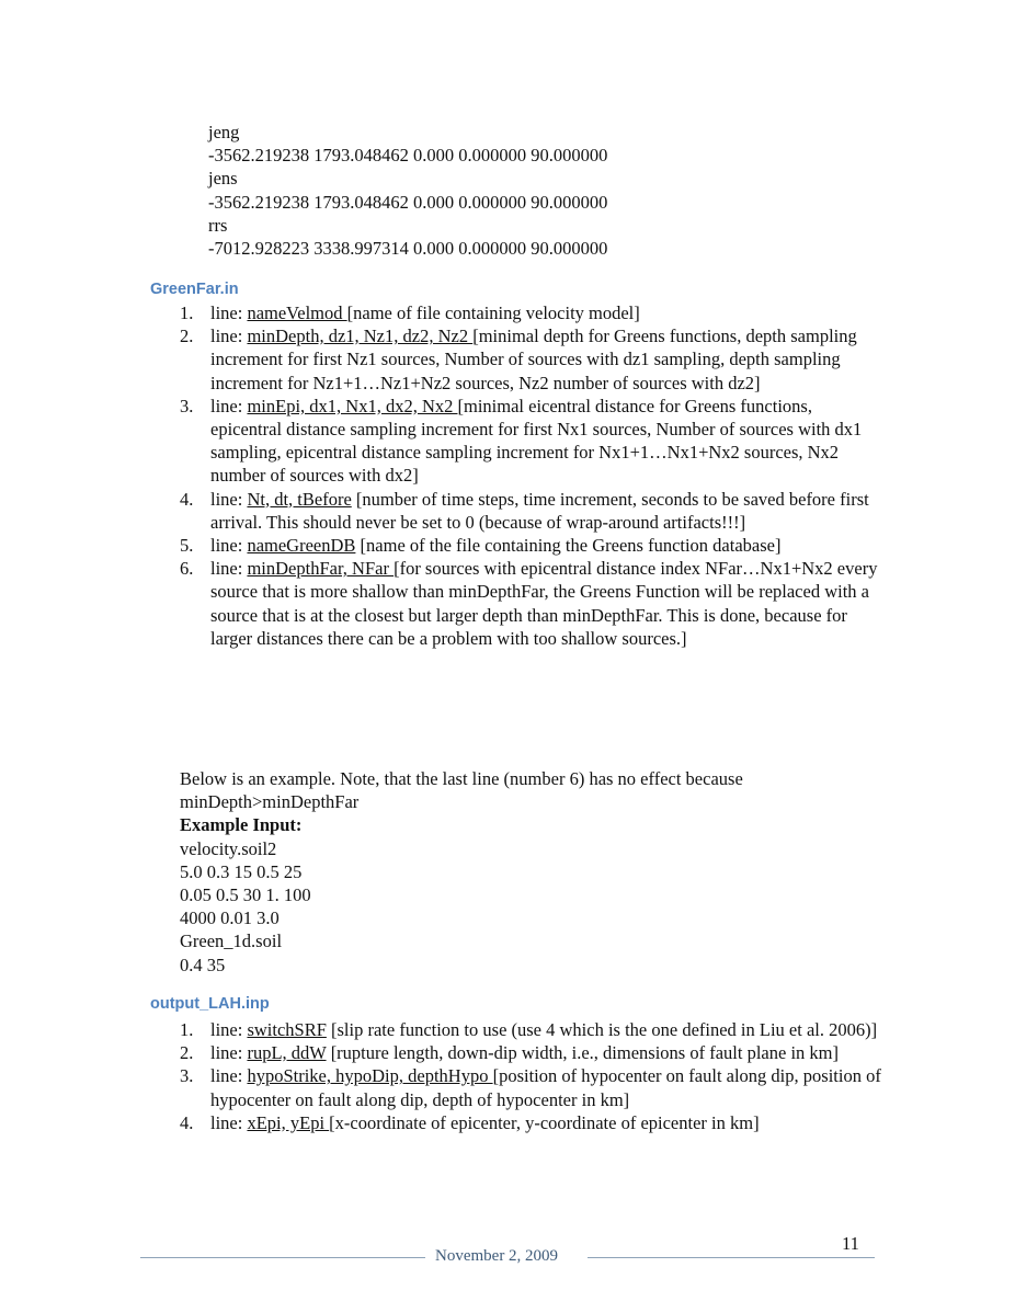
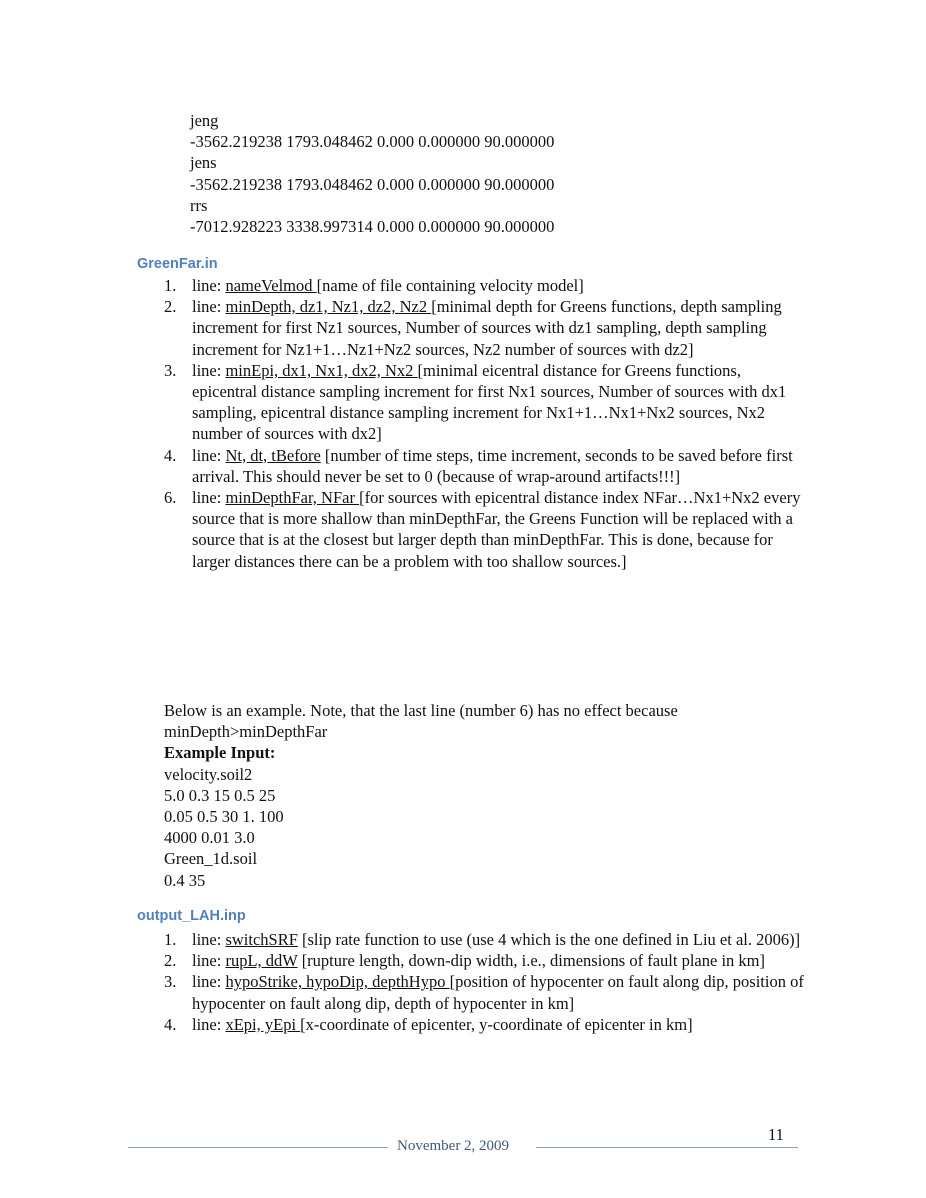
  jeng
  -3562.219238 1793.048462 0.000 0.000000 90.000000
  jens
  -3562.219238 1793.048462 0.000 0.000000 90.000000
  rrs
  -7012.928223 3338.997314 0.000 0.000000 90.000000
  GreenFar.in
  1.
  line: nameVelmod [name of file containing velocity model]
  2.
  line: minDepth, dz1, Nz1, dz2, Nz2 [minimal depth for Greens functions, depth sampling increment for first Nz1 sources, Number of sources with dz1 sampling, depth sampling increment for Nz1+1…Nz1+Nz2 sources, Nz2 number of sources with dz2]
  3.
  line: minEpi, dx1, Nx1, dx2, Nx2 [minimal eicentral distance for Greens functions, epicentral distance sampling increment for first Nx1 sources, Number of sources with dx1 sampling, epicentral distance sampling increment for Nx1+1…Nx1+Nx2 sources, Nx2 number of sources with dx2]
  4.
  line: Nt, dt, tBefore [number of time steps, time increment, seconds to be saved before first arrival. This should never be set to 0 (because of wrap-around artifacts!!!]
- 5.
- line: nameGreenDB [name of the file containing the Greens function database]
  6.
  line: minDepthFar, NFar [for sources with epicentral distance index NFar…Nx1+Nx2 every source that is more shallow than minDepthFar, the Greens Function will be replaced with a source that is at the closest but larger depth than minDepthFar. This is done, because for larger distances there can be a problem with too shallow sources.]
  Below is an example. Note, that the last line (number 6) has no effect because
  minDepth>minDepthFar
  Example Input:
  velocity.soil2
  5.0 0.3 15 0.5 25
  0.05 0.5 30 1. 100
  4000 0.01 3.0
  Green_1d.soil
  0.4 35
  output_LAH.inp
  1.
  line: switchSRF [slip rate function to use (use 4 which is the one defined in Liu et al. 2006)]
  2.
  line: rupL, ddW [rupture length, down-dip width, i.e., dimensions of fault plane in km]
  3.
  line: hypoStrike, hypoDip, depthHypo [position of hypocenter on fault along dip, position of hypocenter on fault along dip, depth of hypocenter in km]
  4.
  line: xEpi, yEpi [x-coordinate of epicenter, y-coordinate of epicenter in km]
  November 2, 2009
  11
